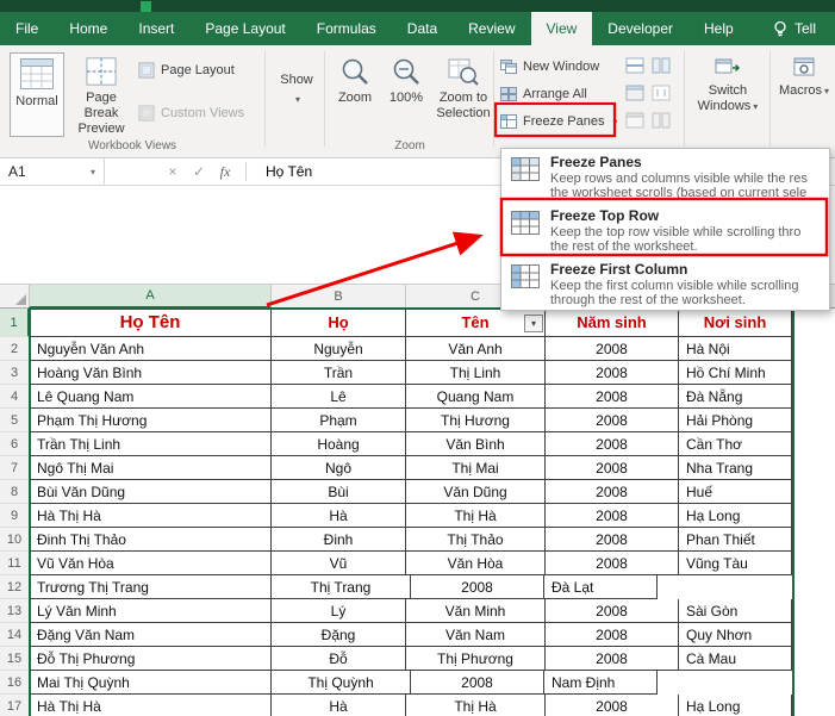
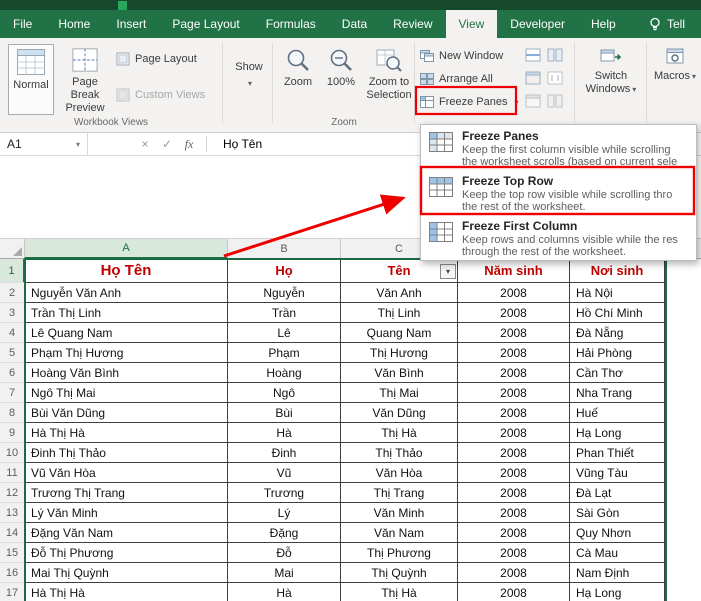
  File
  Home
  Insert
  Page Layout
  Formulas
  Data
  Review
  View
  Developer
  Help
  Tell
  Normal
  Page Break
  Preview
  Page Layout
  Custom Views
  Workbook Views
  Show
  ▾
  Zoom
  100%
  Zoom to
  Selection
  Zoom
  New Window
  Arrange All
  Freeze Panes
  Switch
  Windows ▾
  Macros ▾
  A1
  ▾
  ×
  ✓
  fx
  Họ Tên
  A
  B
  C
  1
  Họ Tên
  Họ
  Tên
  Năm sinh
  Nơi sinh
  2
  Nguyễn Văn Anh
  Nguyễn
  Văn Anh
  2008
  Hà Nội
  3
- Hoàng Văn Bình
+ Trần Thị Linh
  Trần
  Thị Linh
  2008
  Hồ Chí Minh
  4
  Lê Quang Nam
  Lê
  Quang Nam
  2008
  Đà Nẵng
  5
  Phạm Thị Hương
  Phạm
  Thị Hương
  2008
  Hải Phòng
  6
- Trần Thị Linh
+ Hoàng Văn Bình
  Hoàng
  Văn Bình
  2008
  Cần Thơ
  7
  Ngô Thị Mai
  Ngô
  Thị Mai
  2008
  Nha Trang
  8
  Bùi Văn Dũng
  Bùi
  Văn Dũng
  2008
  Huế
  9
  Hà Thị Hà
  Hà
  Thị Hà
  2008
  Hạ Long
  10
  Đinh Thị Thảo
  Đinh
  Thị Thảo
  2008
  Phan Thiết
  11
  Vũ Văn Hòa
  Vũ
  Văn Hòa
  2008
  Vũng Tàu
  12
  Trương Thị Trang
+ Trương
  Thị Trang
  2008
  Đà Lạt
  13
  Lý Văn Minh
  Lý
  Văn Minh
  2008
  Sài Gòn
  14
  Đặng Văn Nam
  Đặng
  Văn Nam
  2008
  Quy Nhơn
  15
  Đỗ Thị Phương
  Đỗ
  Thị Phương
  2008
  Cà Mau
  16
  Mai Thị Quỳnh
+ Mai
  Thị Quỳnh
  2008
  Nam Định
  17
  Hà Thị Hà
  Hà
  Thị Hà
  2008
  Hạ Long
  ▾
  Freeze Panes
- Keep rows and columns visible while the res
+ Keep the first column visible while scrolling
  the worksheet scrolls (based on current sele
  Freeze Top Row
  Keep the top row visible while scrolling thro
  the rest of the worksheet.
  Freeze First Column
- Keep the first column visible while scrolling
+ Keep rows and columns visible while the res
  through the rest of the worksheet.
